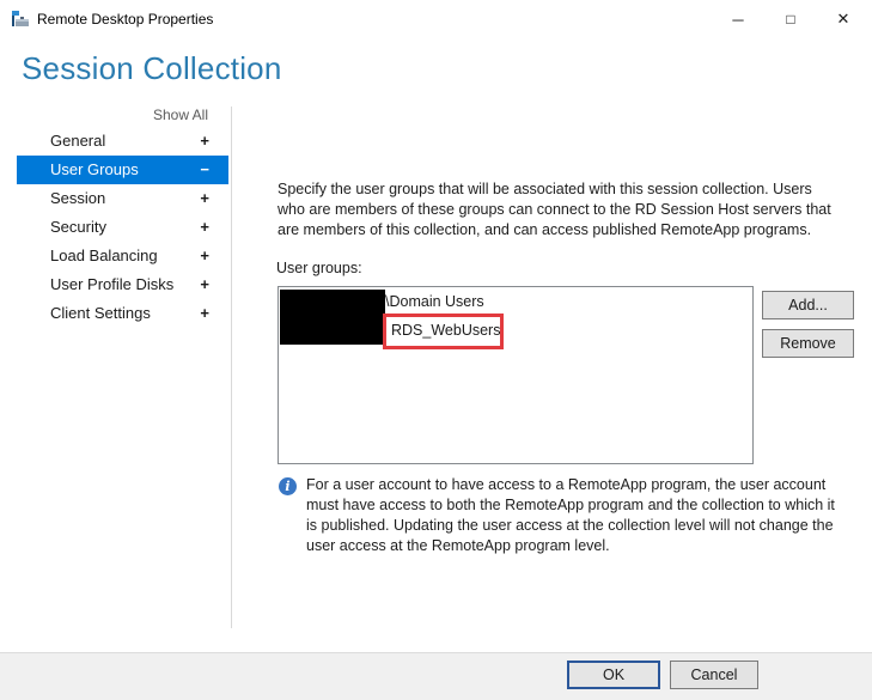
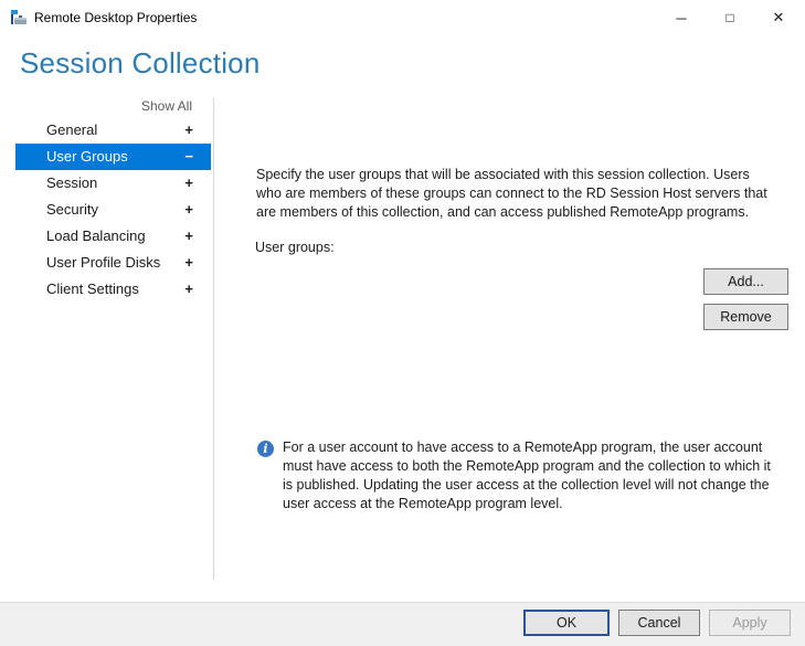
  Remote Desktop Properties
  ─
  □
  ✕
  Session Collection
  Show All
  General
  +
  User Groups
  −
  Session
  +
  Security
  +
  Load Balancing
  +
  User Profile Disks
  +
  Client Settings
  +
  Specify the user groups that will be associated with this session collection. Users who are members of these groups can connect to the RD Session Host servers that are members of this collection, and can access published RemoteApp programs.
  User groups:
- \Domain Users
- RDS_WebUsers
  Add...
  Remove
  i
  For a user account to have access to a RemoteApp program, the user account must have access to both the RemoteApp program and the collection to which it is published. Updating the user access at the collection level will not change the user access at the RemoteApp program level.
  OK
  Cancel
+ Apply
